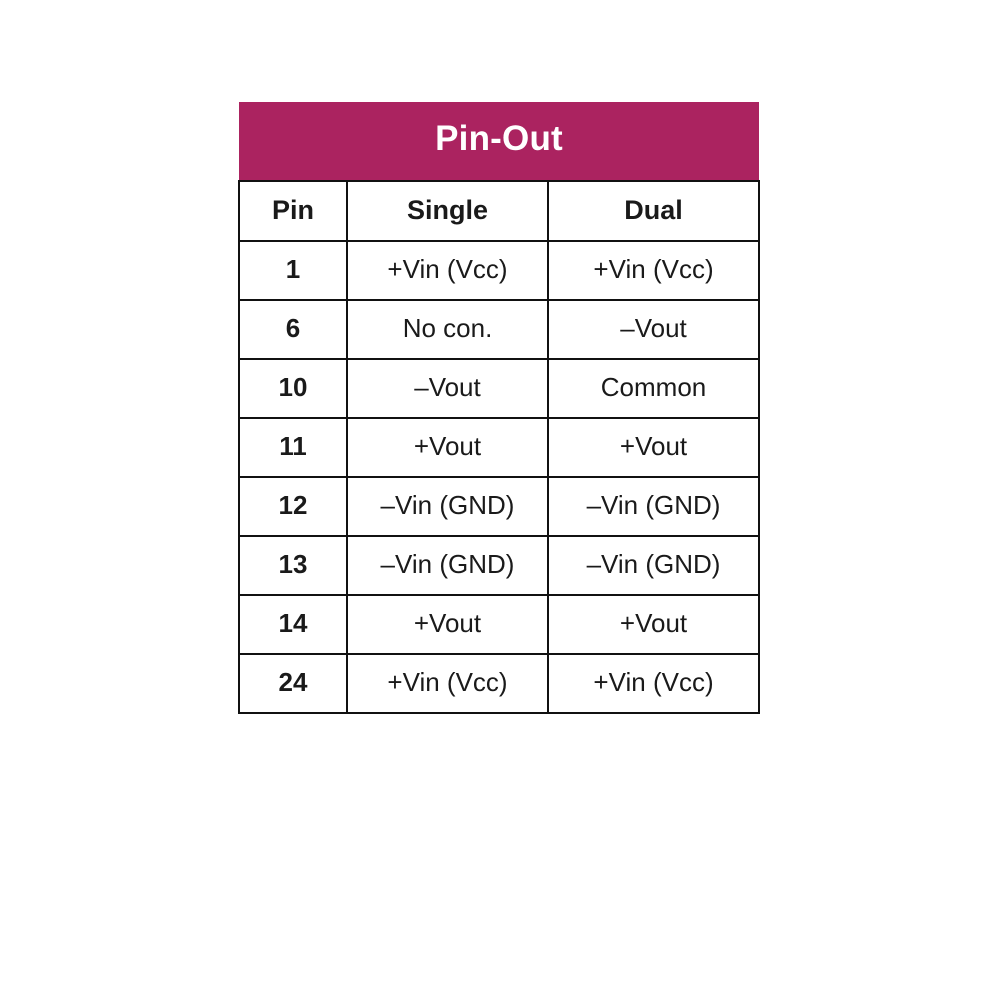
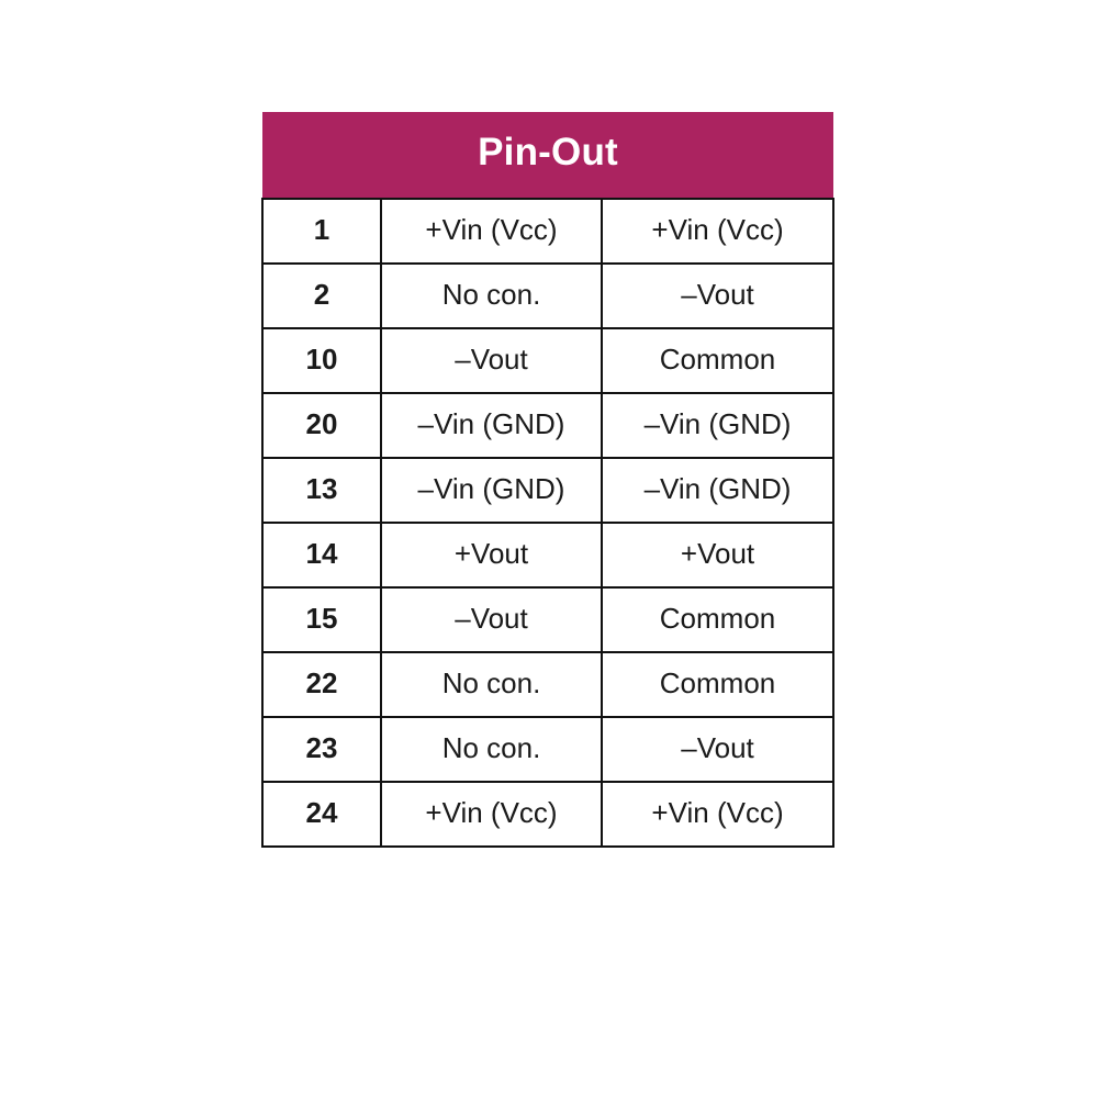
  Pin-Out
- Pin	Single	Dual
  1	+Vin (Vcc)	+Vin (Vcc)
- 6	No con.	–Vout
+ 2	No con.	–Vout
  10	–Vout	Common
- 11	+Vout	+Vout
- 12	–Vin (GND)	–Vin (GND)
+ 20	–Vin (GND)	–Vin (GND)
  13	–Vin (GND)	–Vin (GND)
  14	+Vout	+Vout
+ 15	–Vout	Common
+ 22	No con.	Common
+ 23	No con.	–Vout
  24	+Vin (Vcc)	+Vin (Vcc)
